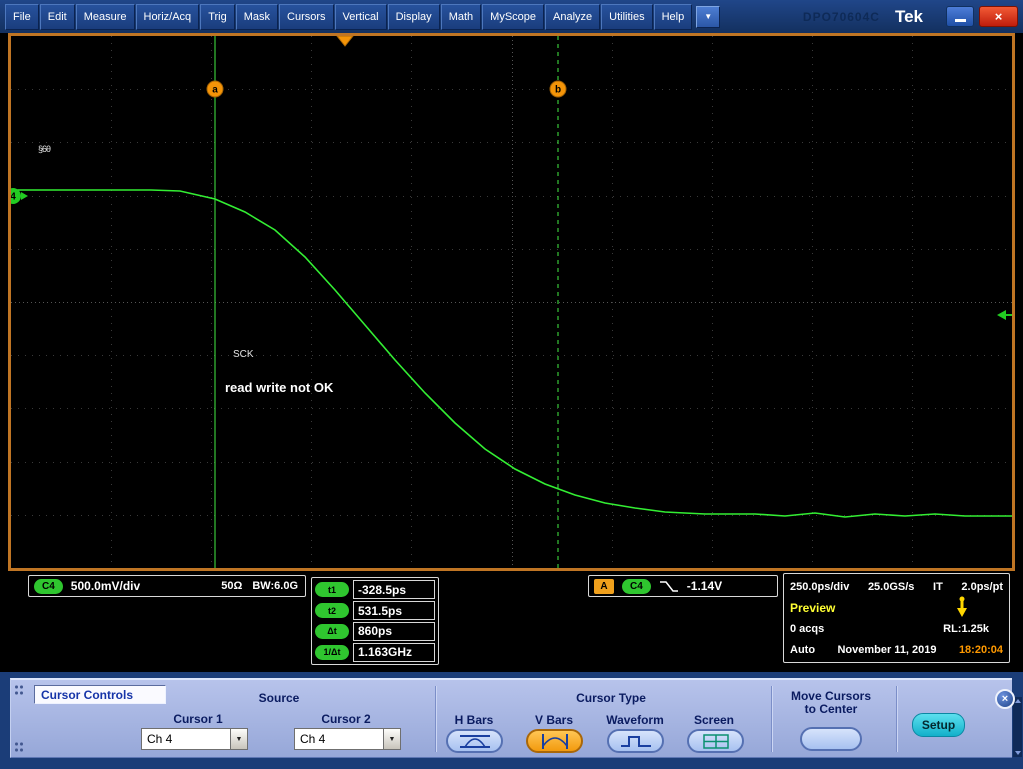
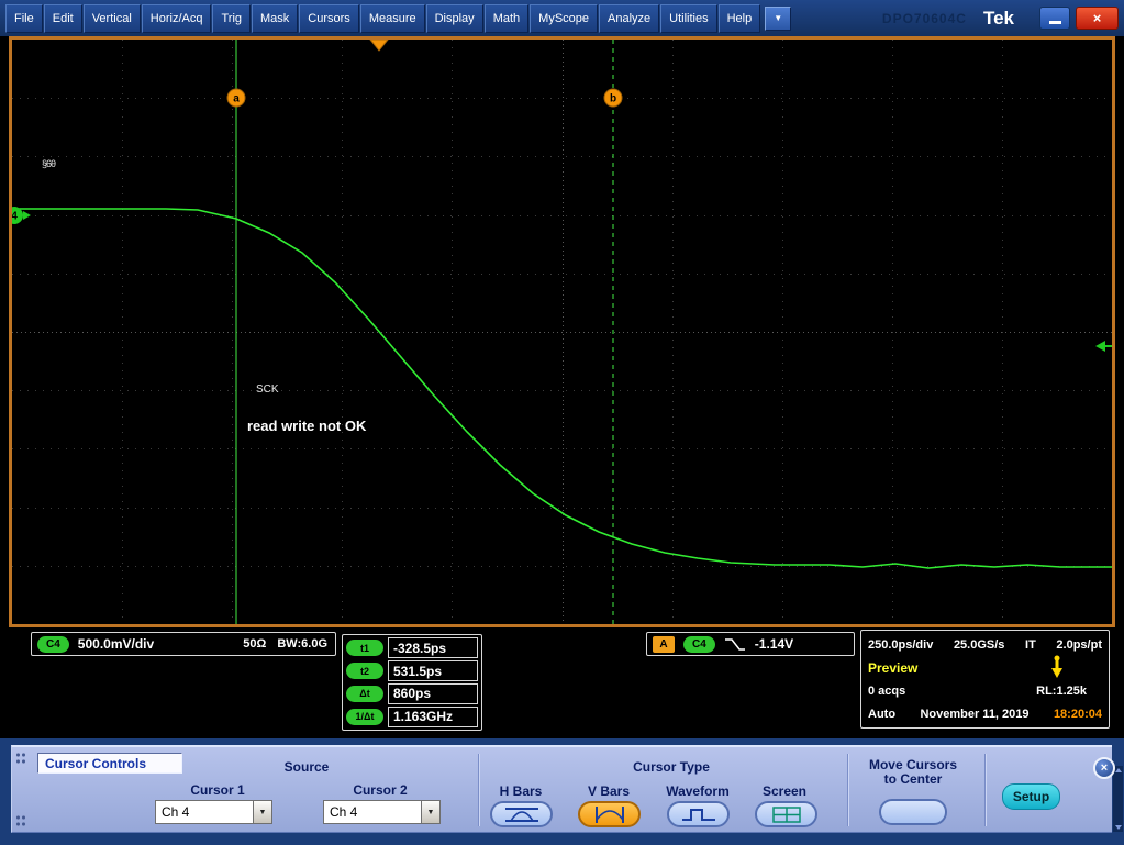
  File
  Edit
- Measure
+ Vertical
  Horiz/Acq
  Trig
  Mask
  Cursors
- Vertical
+ Measure
  Display
  Math
  MyScope
  Analyze
  Utilities
  Help
  ▼
  DPO70604C
  Tek
  ×
  a
  b
  4
  §6θ
  SCK
  read write not OK
  C4
  500.0mV/div
  50Ω
  BW:6.0G
  t1
  -328.5ps
  t2
  531.5ps
  Δt
  860ps
  1/Δt
  1.163GHz
  A
  C4
  -1.14V
  250.0ps/div
  25.0GS/s
  IT
  2.0ps/pt
  Preview
  0 acqs
  RL:1.25k
  Auto
  November 11, 2019
  18:20:04
  Cursor Controls
  Source
  Cursor 1
  Cursor 2
  Ch 4
  Ch 4
  Cursor Type
  H Bars
  V Bars
  Waveform
  Screen
  Move Cursors
  to Center
  Setup
  ×
